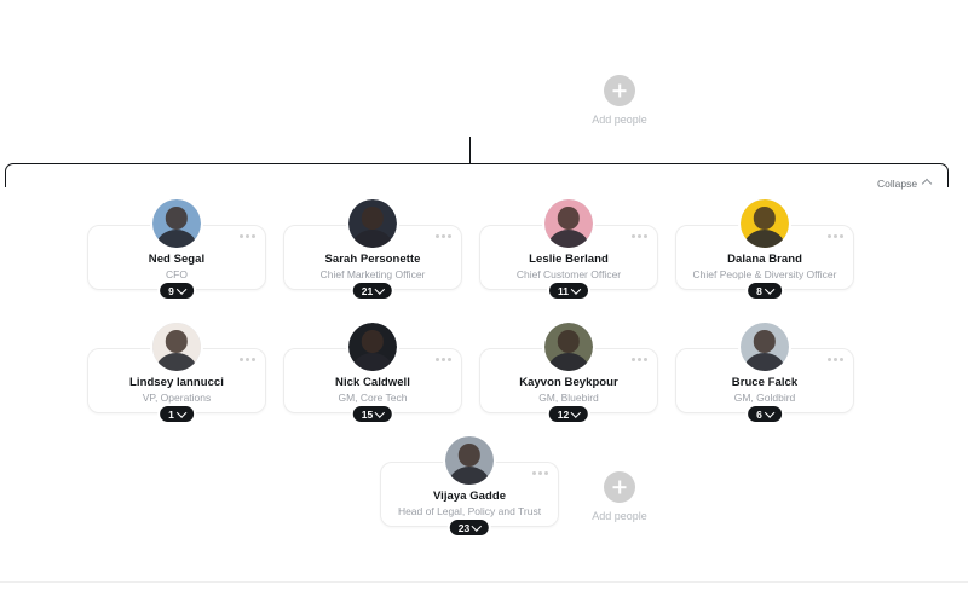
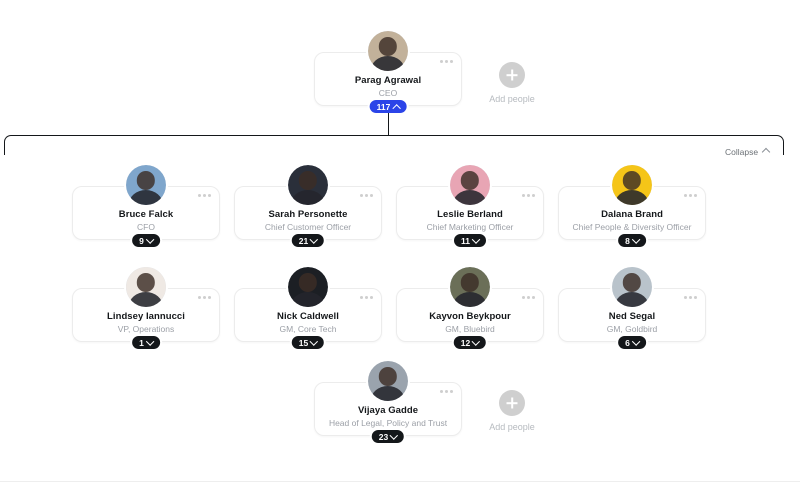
+ Parag Agrawal
+ CEO
+ 117
  Add people
  Collapse
- Ned Segal
+ Bruce Falck
  CFO
  9
  Sarah Personette
- Chief Marketing Officer
+ Chief Customer Officer
  21
  Leslie Berland
- Chief Customer Officer
+ Chief Marketing Officer
  11
  Dalana Brand
  Chief People & Diversity Officer
  8
  Lindsey Iannucci
  VP, Operations
  1
  Nick Caldwell
  GM, Core Tech
  15
  Kayvon Beykpour
  GM, Bluebird
  12
- Bruce Falck
+ Ned Segal
  GM, Goldbird
  6
  Vijaya Gadde
  Head of Legal, Policy and Trust
  23
  Add people
